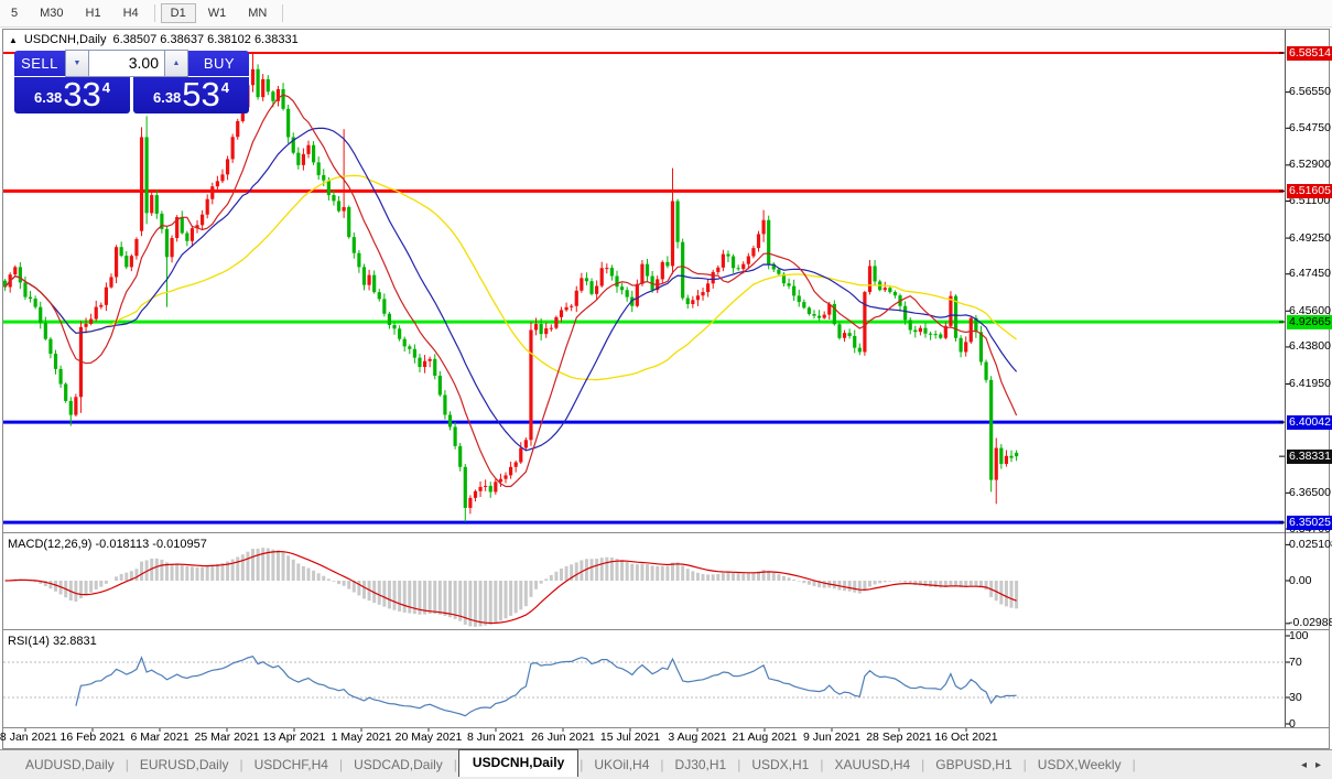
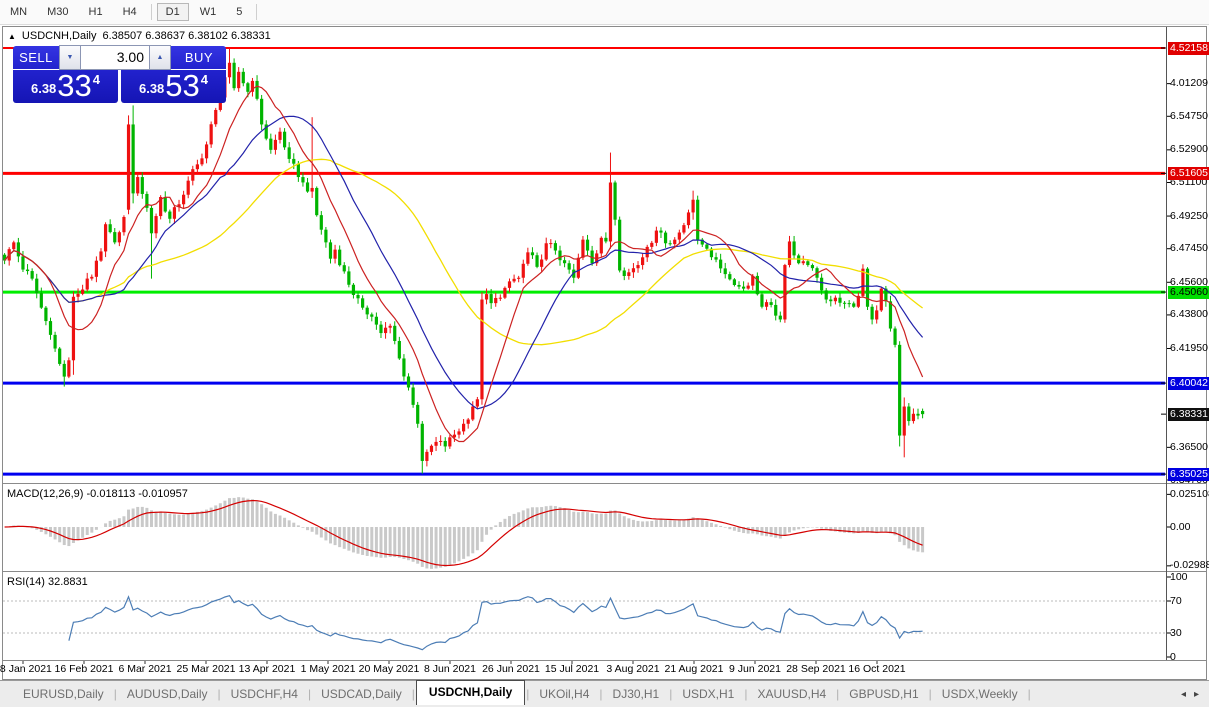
- 5
+ MN
  M30
  H1
  H4
  D1
  W1
- MN
+ 5
  ▲
  USDCNH,Daily
  6.38507 6.38637 6.38102 6.38331
  SELL
  6.38
  33
  4
  BUY
  6.38
  53
  4
  3.00
  MACD(12,26,9) -0.018113 -0.010957
  RSI(14) 32.8831
- 6.56550
+ 4.01209
  6.54750
  6.52900
  6.51100
  6.49250
  6.47450
  6.45600
  6.43800
  6.41950
  6.36500
  0.02510
  0.00
  -0.0298
  100
  70
  30
  0
- 6.58514
+ 4.52158
  6.51605
- 4.92665
+ 6.45060
  6.40042
  6.38331
  6.35025
  8 Jan 2021
  16 Feb 2021
  6 Mar 2021
  25 Mar 2021
  13 Apr 2021
  1 May 2021
  20 May 2021
  8 Jun 2021
  26 Jun 2021
  15 Jul 2021
  3 Aug 2021
  21 Aug 2021
  9 Jun 2021
  28 Sep 2021
  16 Oct 2021
- AUDUSD,Daily
+ EURUSD,Daily
  |
- EURUSD,Daily
+ AUDUSD,Daily
  |
  USDCHF,H4
  |
  USDCAD,Daily
  |
  USDCNH,Daily
  |
  UKOil,H4
  |
  DJ30,H1
  |
  USDX,H1
  |
  XAUUSD,H4
  |
  GBPUSD,H1
  |
  USDX,Weekly
  |
  ◂
  ▸
